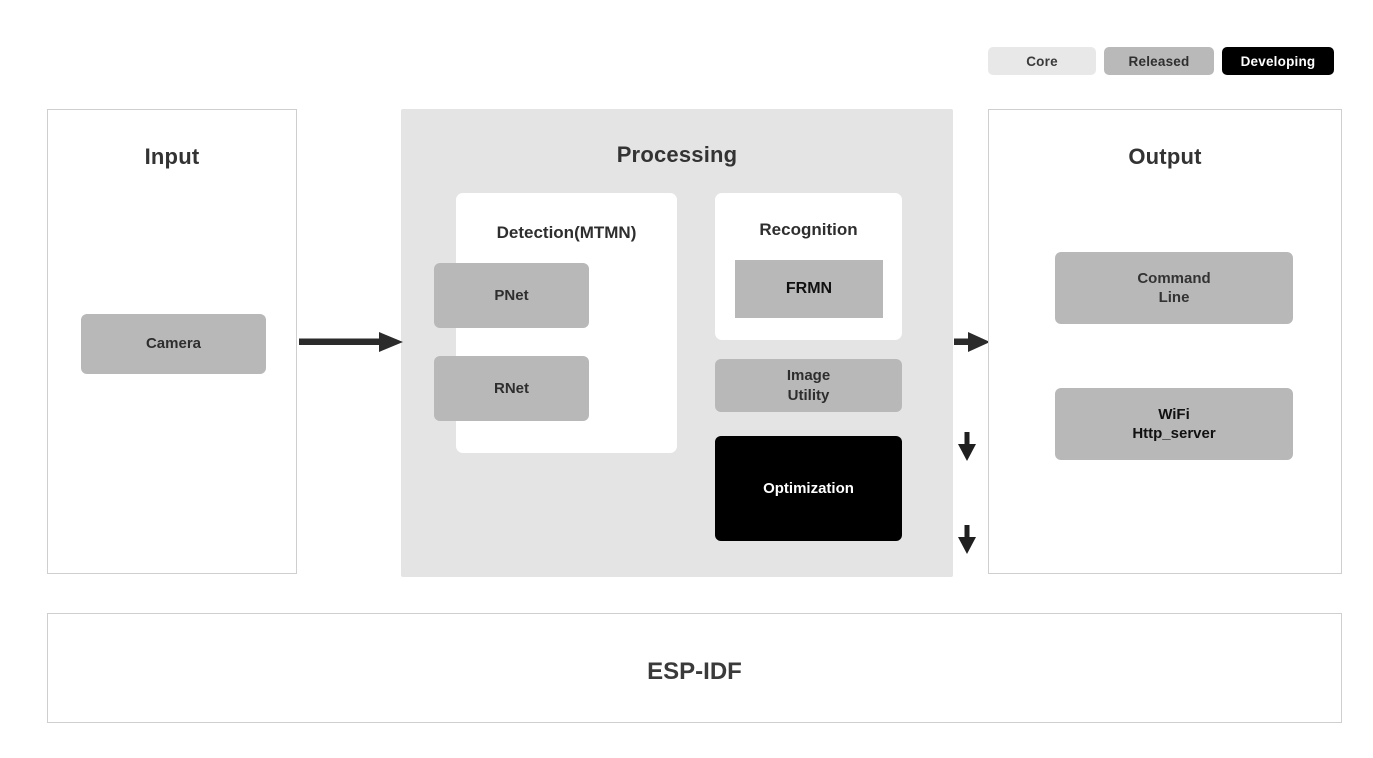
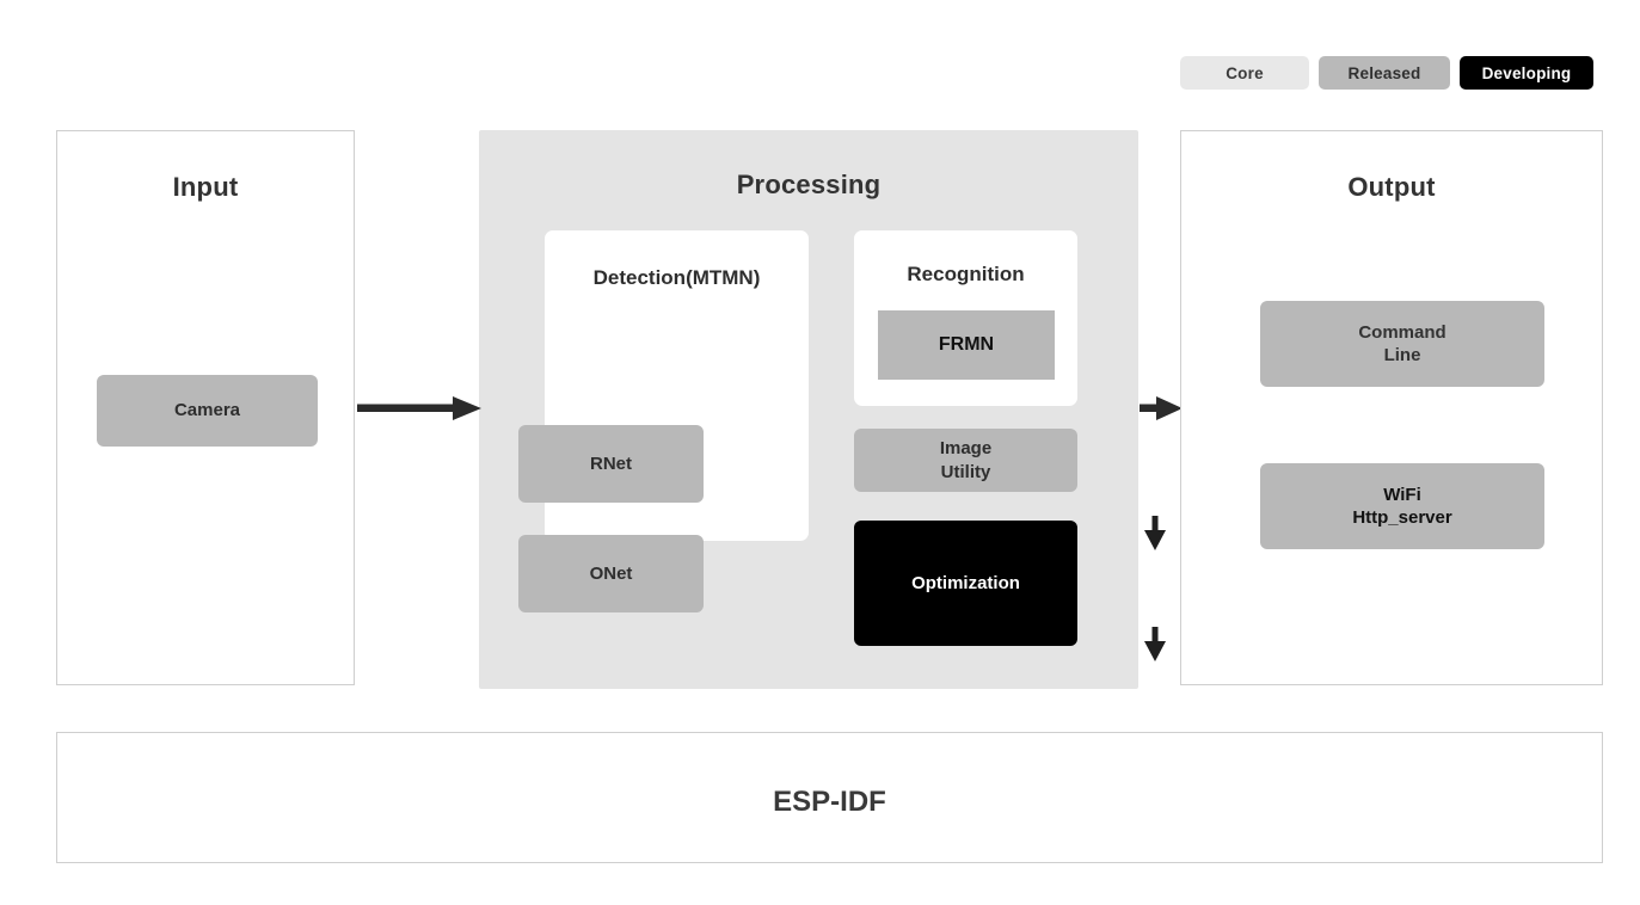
  Core
  Released
  Developing
  Input
  Camera
  Processing
  Detection(MTMN)
- PNet
  RNet
+ ONet
  Recognition
  FRMN
  Image
  Utility
  Optimization
  Output
  Command
  Line
  WiFi
  Http_server
  ESP-IDF
